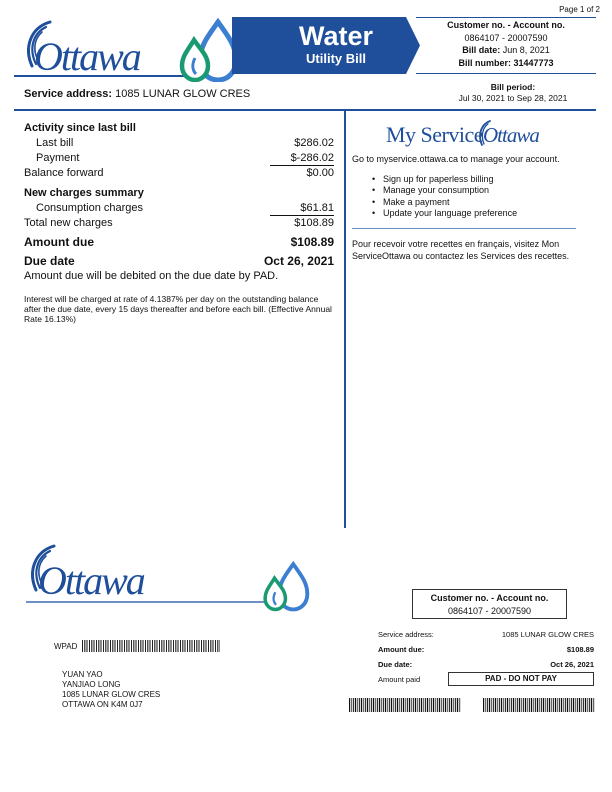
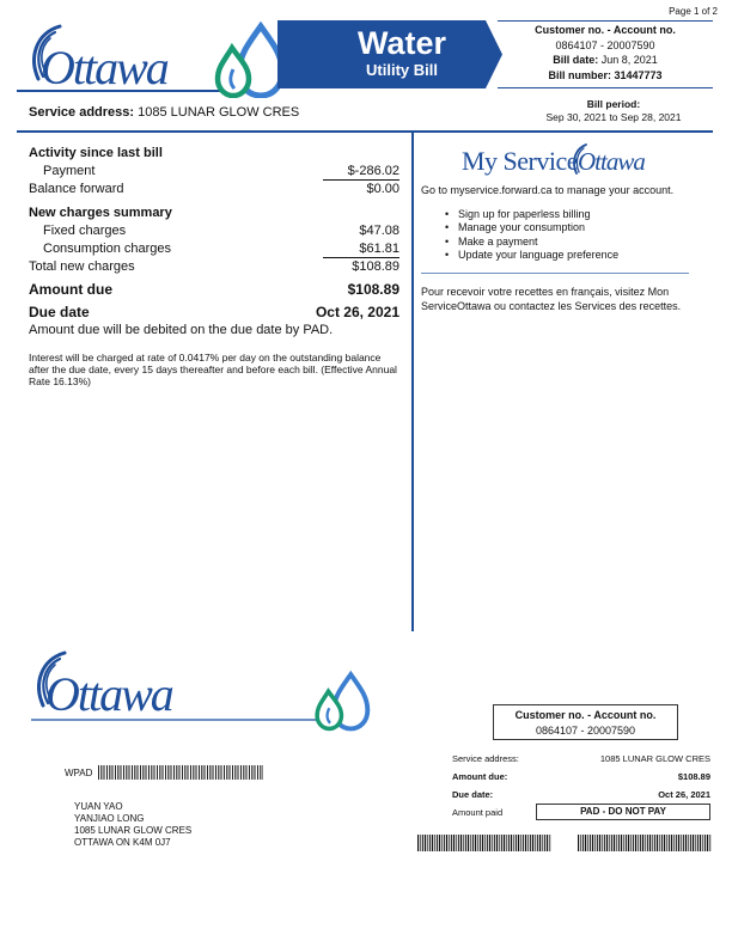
  Page 1 of 2
  Ottawa
  Water
  Utility Bill
  Customer no. - Account no.
  0864107 - 20007590
  Bill date: Jun 8, 2021
  Bill number: 31447773
  Service address: 1085 LUNAR GLOW CRES
  Bill period:
- Jul 30, 2021 to Sep 28, 2021
+ Sep 30, 2021 to Sep 28, 2021
  Activity since last bill
- Last bill
- $286.02
  Payment
  $-286.02
  Balance forward
  $0.00
  New charges summary
+ Fixed charges
+ $47.08
  Consumption charges
  $61.81
  Total new charges
  $108.89
  Amount due
  $108.89
  Due date
  Oct 26, 2021
  Amount due will be debited on the due date by PAD.
- Interest will be charged at rate of 4.1387% per day on the outstanding balance after the due date, every 15 days thereafter and before each bill. (Effective Annual Rate 16.13%)
+ Interest will be charged at rate of 0.0417% per day on the outstanding balance after the due date, every 15 days thereafter and before each bill. (Effective Annual Rate 16.13%)
  My Service
  Ottawa
- Go to myservice.ottawa.ca to manage your account.
+ Go to myservice.forward.ca to manage your account.
  Sign up for paperless billing
  Manage your consumption
  Make a payment
  Update your language preference
  Pour recevoir votre recettes en français, visitez Mon ServiceOttawa ou contactez les Services des recettes.
  Ottawa
  Customer no. - Account no.
  0864107 - 20007590
  Service address:
  1085 LUNAR GLOW CRES
  Amount due:
  $108.89
  Due date:
  Oct 26, 2021
  Amount paid
  PAD - DO NOT PAY
  WPAD
  YUAN YAO
  YANJIAO LONG
  1085 LUNAR GLOW CRES
  OTTAWA ON K4M 0J7
